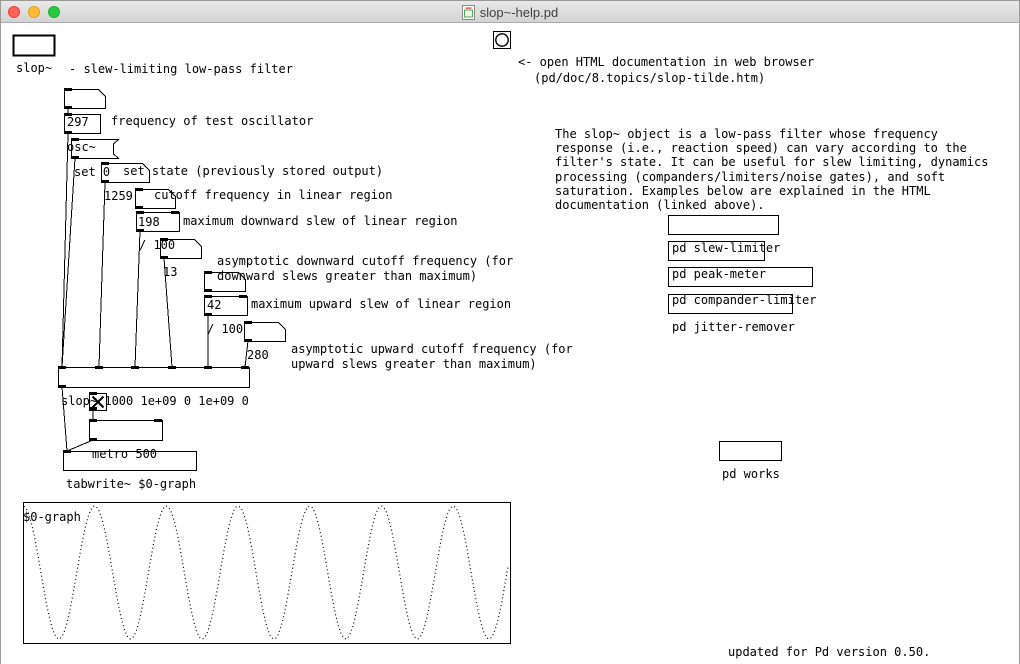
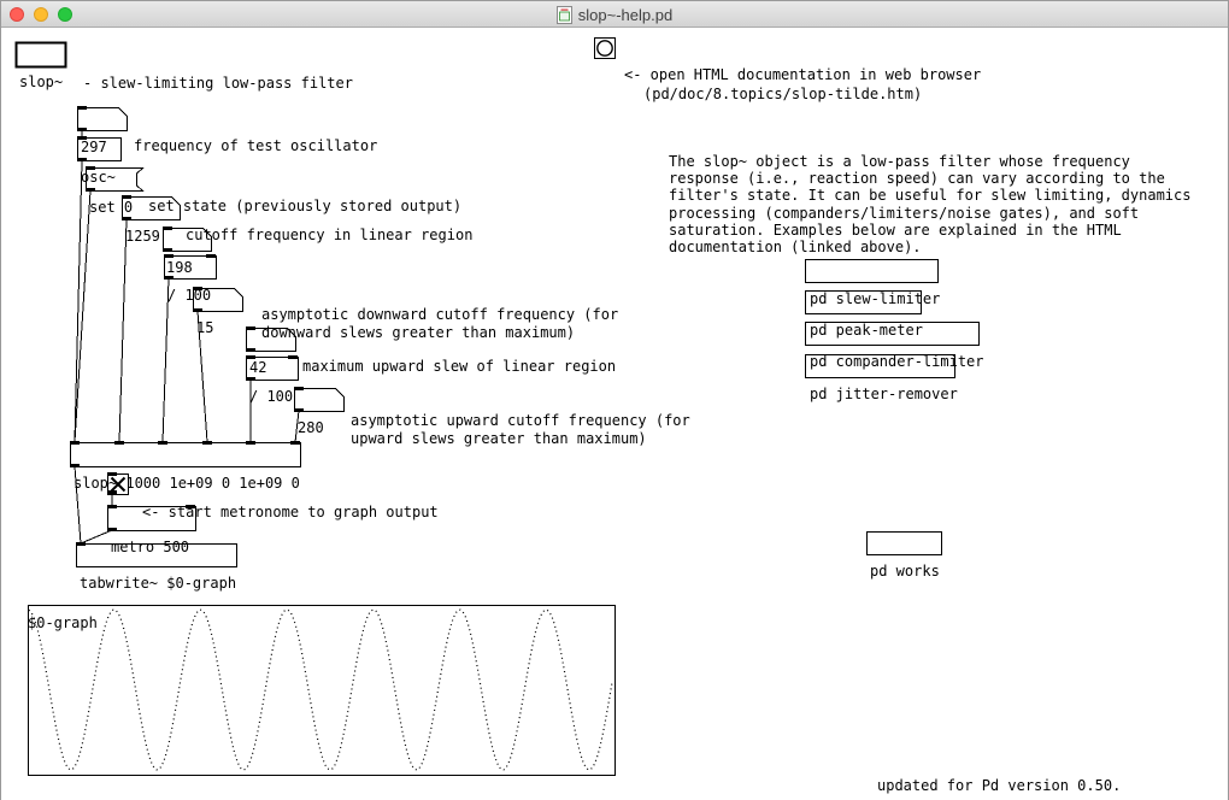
  slop~-help.pd
  slop~
  - slew-limiting low-pass filter
  <- open HTML documentation in web browser
  (pd/doc/8.topics/slop-tilde.htm)
  297
  frequency of test oscillator
  osc~
  set 0
  set state (previously stored output)
  1259
  cutoff frequency in linear region
  198
- maximum downward slew of linear region
  / 100
- 13
+ 15
  asymptotic downward cutoff frequency (for
  downward slews greater than maximum)
  42
  maximum upward slew of linear region
  / 100
  280
  asymptotic upward cutoff frequency (for
  upward slews greater than maximum)
  slop~ 1000 1e+09 0 1e+09 0
+ <- start metronome to graph output
  metro 500
  tabwrite~ $0-graph
  The slop~ object is a low-pass filter whose frequency
  response (i.e., reaction speed) can vary according to the
  filter's state. It can be useful for slew limiting, dynamics
  processing (companders/limiters/noise gates), and soft
  saturation. Examples below are explained in the HTML
  documentation (linked above).
  pd slew-limiter
  pd peak-meter
  pd compander-limiter
  pd jitter-remover
  pd works
  updated for Pd version 0.50.
  $0-graph
